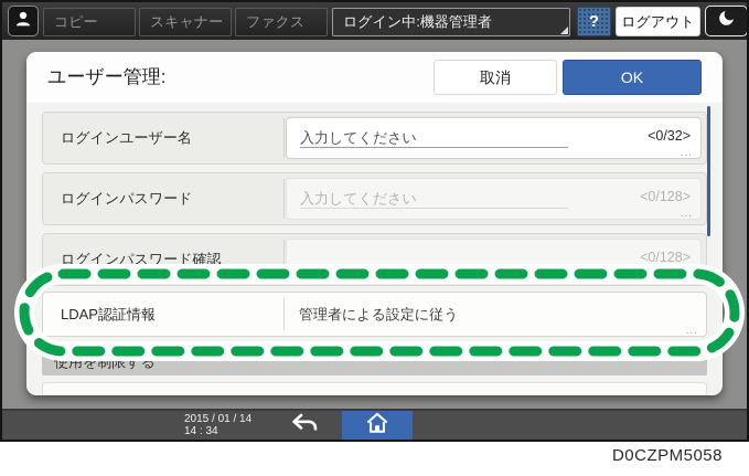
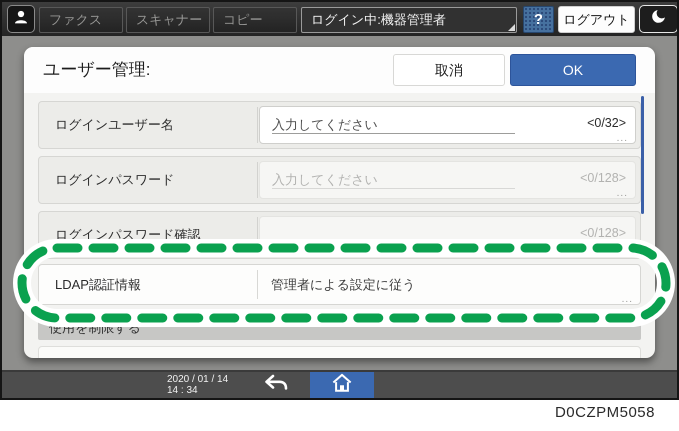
- コピー
+ ファクス
  スキャナー
- ファクス
+ コピー
  ログイン中:機器管理者
  ?
  ログアウト
  ユーザー管理:
  取消
  OK
  ログインユーザー名
  入力してください
  <0/32>
  ...
  ログインパスワード
  入力してください
  <0/128>
  ...
  ログインパスワード確認
  <0/128>
  LDAP認証情報
  管理者による設定に従う
  ...
  使用を制限する
- 2015 / 01 / 14
+ 2020 / 01 / 14
  14 : 34
  D0CZPM5058
